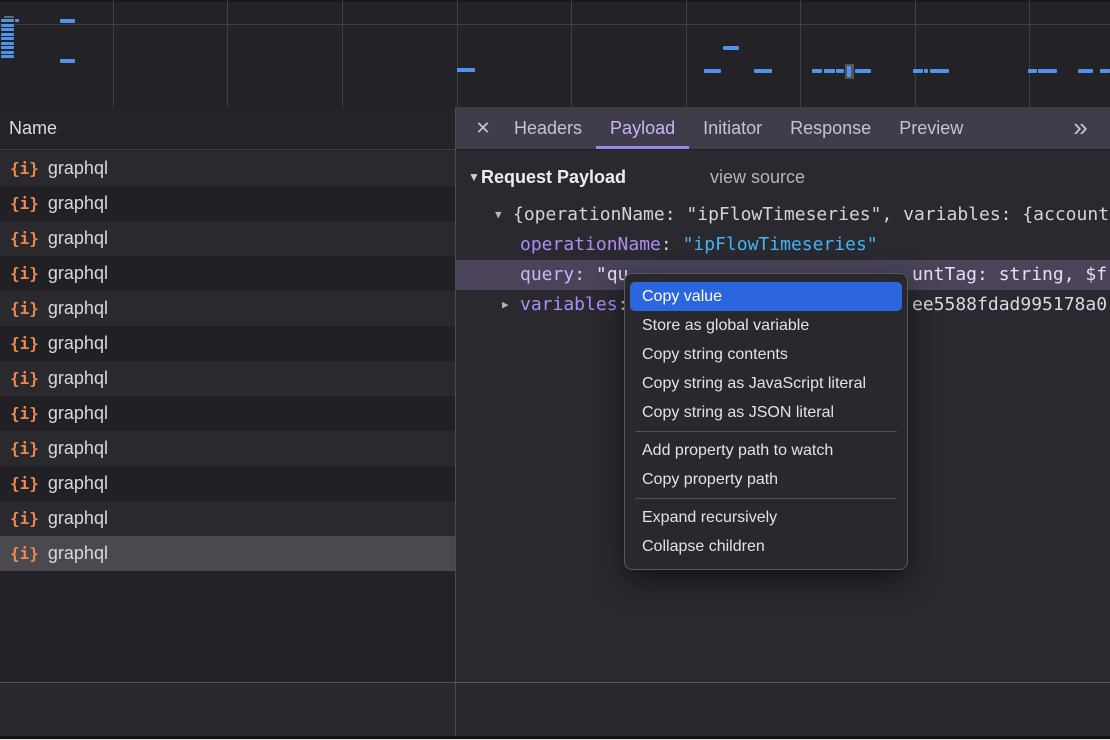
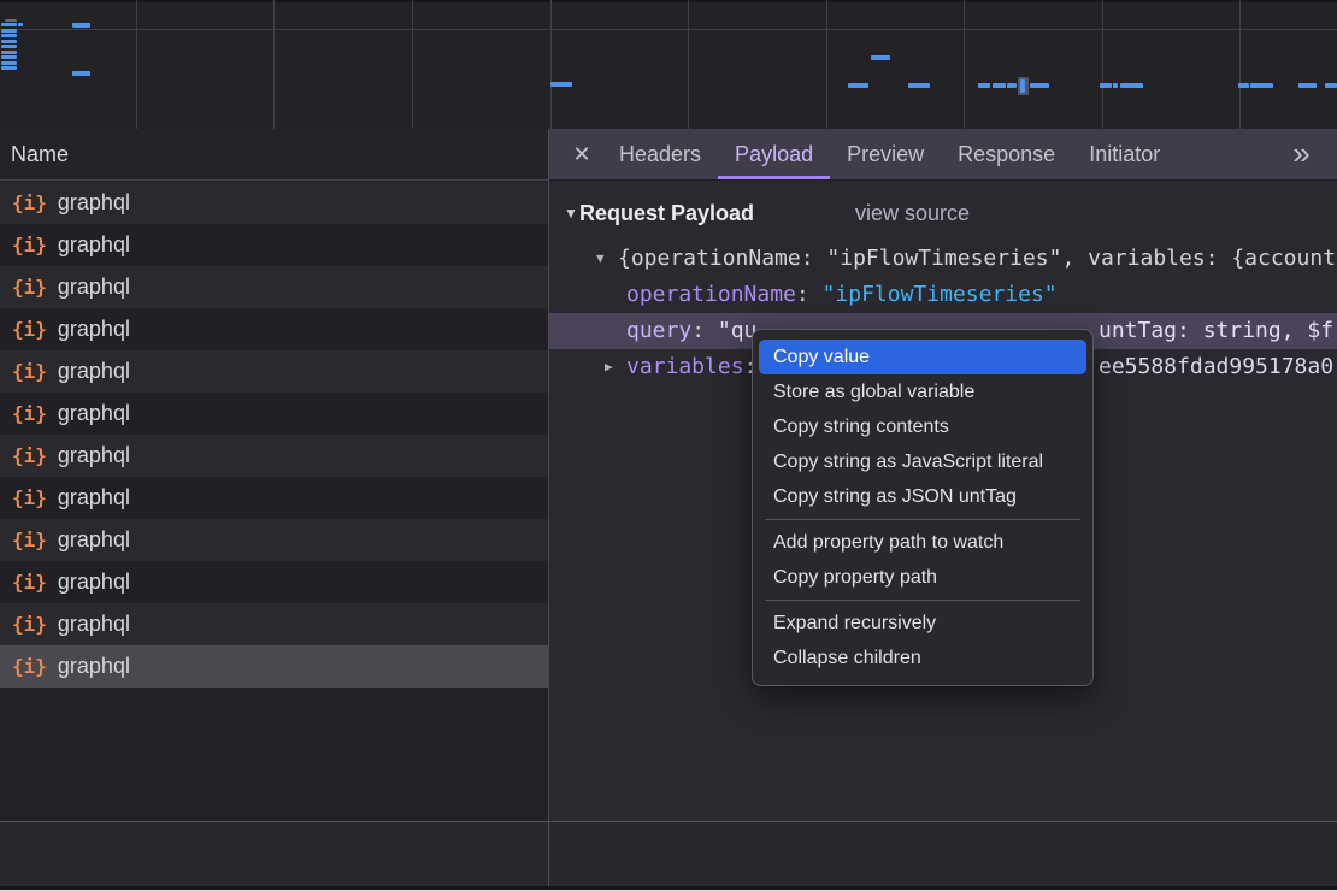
  Name
  {i}
  graphql
  {i}
  graphql
  {i}
  graphql
  {i}
  graphql
  {i}
  graphql
  {i}
  graphql
  {i}
  graphql
  {i}
  graphql
  {i}
  graphql
  {i}
  graphql
  {i}
  graphql
  {i}
  graphql
  ✕
  Headers
  Payload
- Initiator
+ Preview
  Response
- Preview
+ Initiator
  »
  ▼
  Request Payload
  view source
  ▼
  {operationName: "ipFlowTimeseries", variables: {account
  operationName: "ipFlowTimeseries"
  query: "qu
  untTag: string, $f
  ▶
  variables:
  ee5588fdad995178a0
  Copy value
  Store as global variable
  Copy string contents
  Copy string as JavaScript literal
- Copy string as JSON literal
+ Copy string as JSON untTag
  Add property path to watch
  Copy property path
  Expand recursively
  Collapse children
